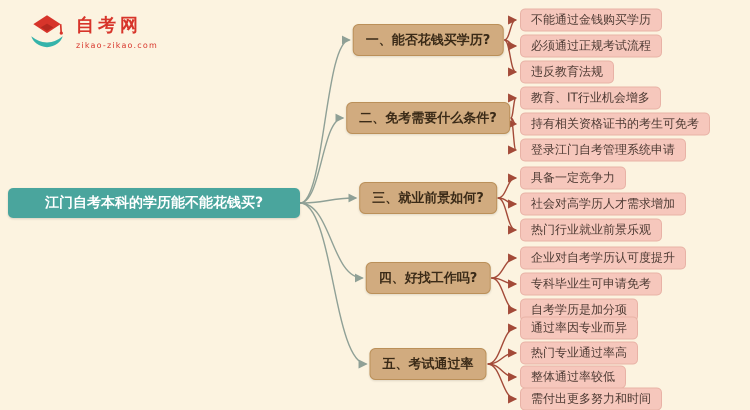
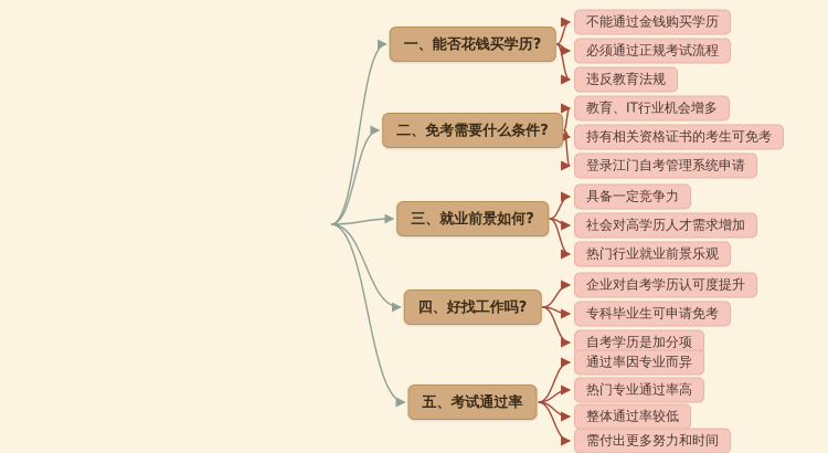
- 自考网
- zikao-zikao.com
- 江门自考本科的学历能不能花钱买?
  一、能否花钱买学历?
  不能通过金钱购买学历
  必须通过正规考试流程
  违反教育法规
  二、免考需要什么条件?
  教育、IT行业机会增多
  持有相关资格证书的考生可免考
  登录江门自考管理系统申请
  三、就业前景如何?
  具备一定竞争力
  社会对高学历人才需求增加
  热门行业就业前景乐观
  四、好找工作吗?
  企业对自考学历认可度提升
  专科毕业生可申请免考
  自考学历是加分项
  五、考试通过率
  通过率因专业而异
  热门专业通过率高
  整体通过率较低
  需付出更多努力和时间
